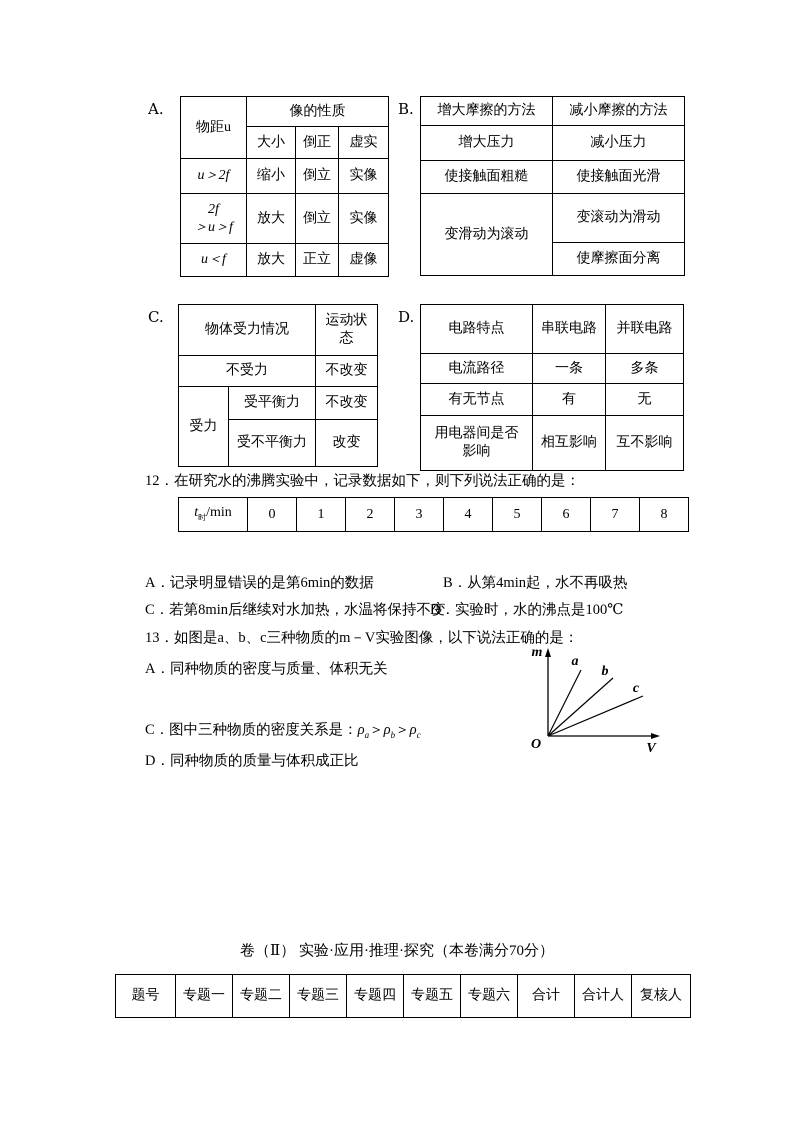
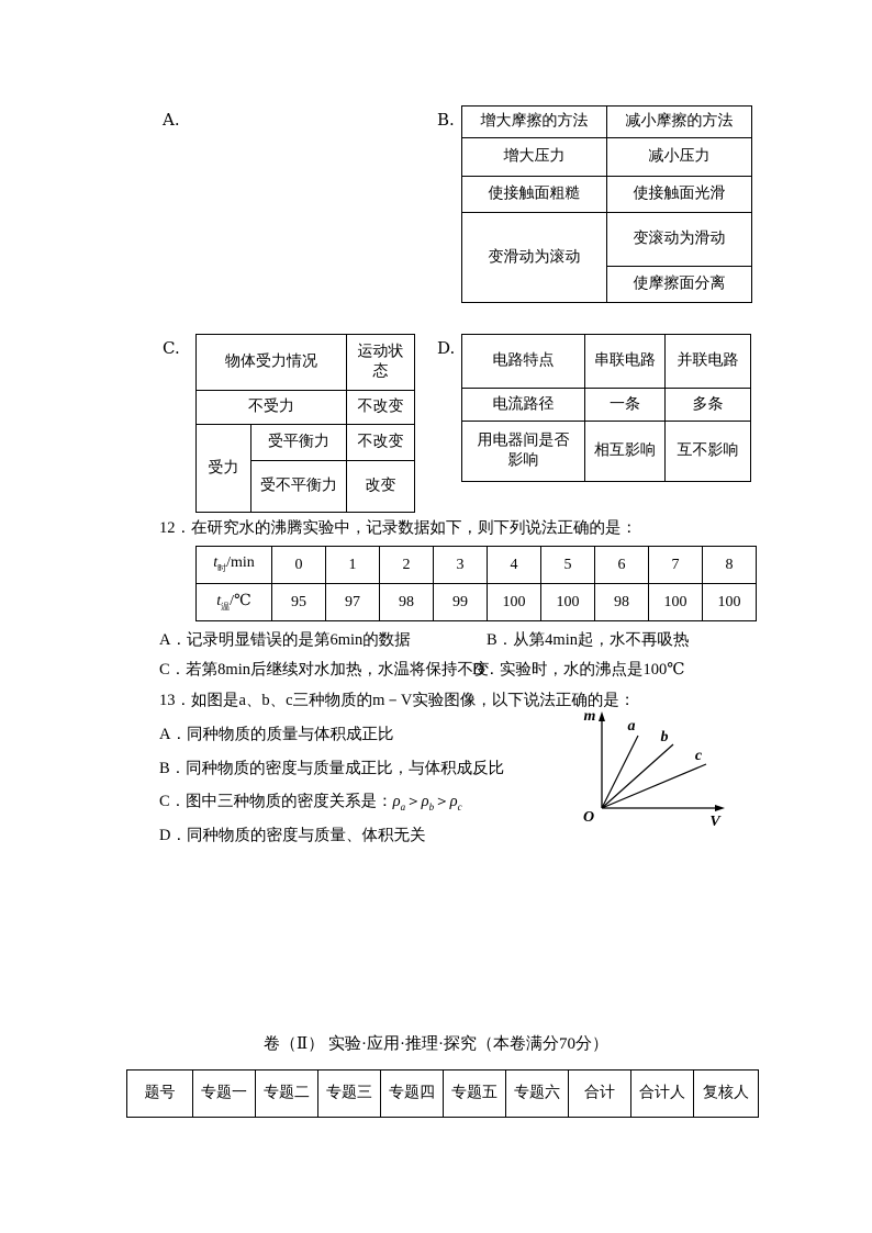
  A.
- 物距u	像的性质
- 大小	倒正	虚实
- u＞2f	缩小	倒立	实像
- 2f ＞u＞f	放大	倒立	实像
- u＜f	放大	正立	虚像
  B.
  增大摩擦的方法	减小摩擦的方法
  增大压力	减小压力
  使接触面粗糙	使接触面光滑
  变滑动为滚动	变滚动为滑动
  使摩擦面分离
  C.
  物体受力情况	运动状态
  不受力	不改变
  受力	受平衡力	不改变
  受不平衡力	改变
  D.
  电路特点	串联电路	并联电路
  电流路径	一条	多条
- 有无节点	有	无
  用电器间是否影响	相互影响	互不影响
  12．在研究水的沸腾实验中，记录数据如下，则下列说法正确的是：
  t时/min	0	1	2	3	4	5	6	7	8
+ t温/℃	95	97	98	99	100	100	98	100	100
  A．记录明显错误的是第6min的数据
  B．从第4min起，水不再吸热
  C．若第8min后继续对水加热，水温将保持不变
  D．实验时，水的沸点是100℃
  13．如图是a、b、c三种物质的m－V实验图像，以下说法正确的是：
- A．同种物质的密度与质量、体积无关
+ A．同种物质的质量与体积成正比
+ B．同种物质的密度与质量成正比，与体积成反比
  C．图中三种物质的密度关系是：ρa＞ρb＞ρc
- D．同种物质的质量与体积成正比
+ D．同种物质的密度与质量、体积无关
  m
  V
  O
  a
  b
  c
  卷（Ⅱ） 实验·应用·推理·探究（本卷满分70分）
  题号	专题一	专题二	专题三	专题四	专题五	专题六	合计	合计人	复核人
